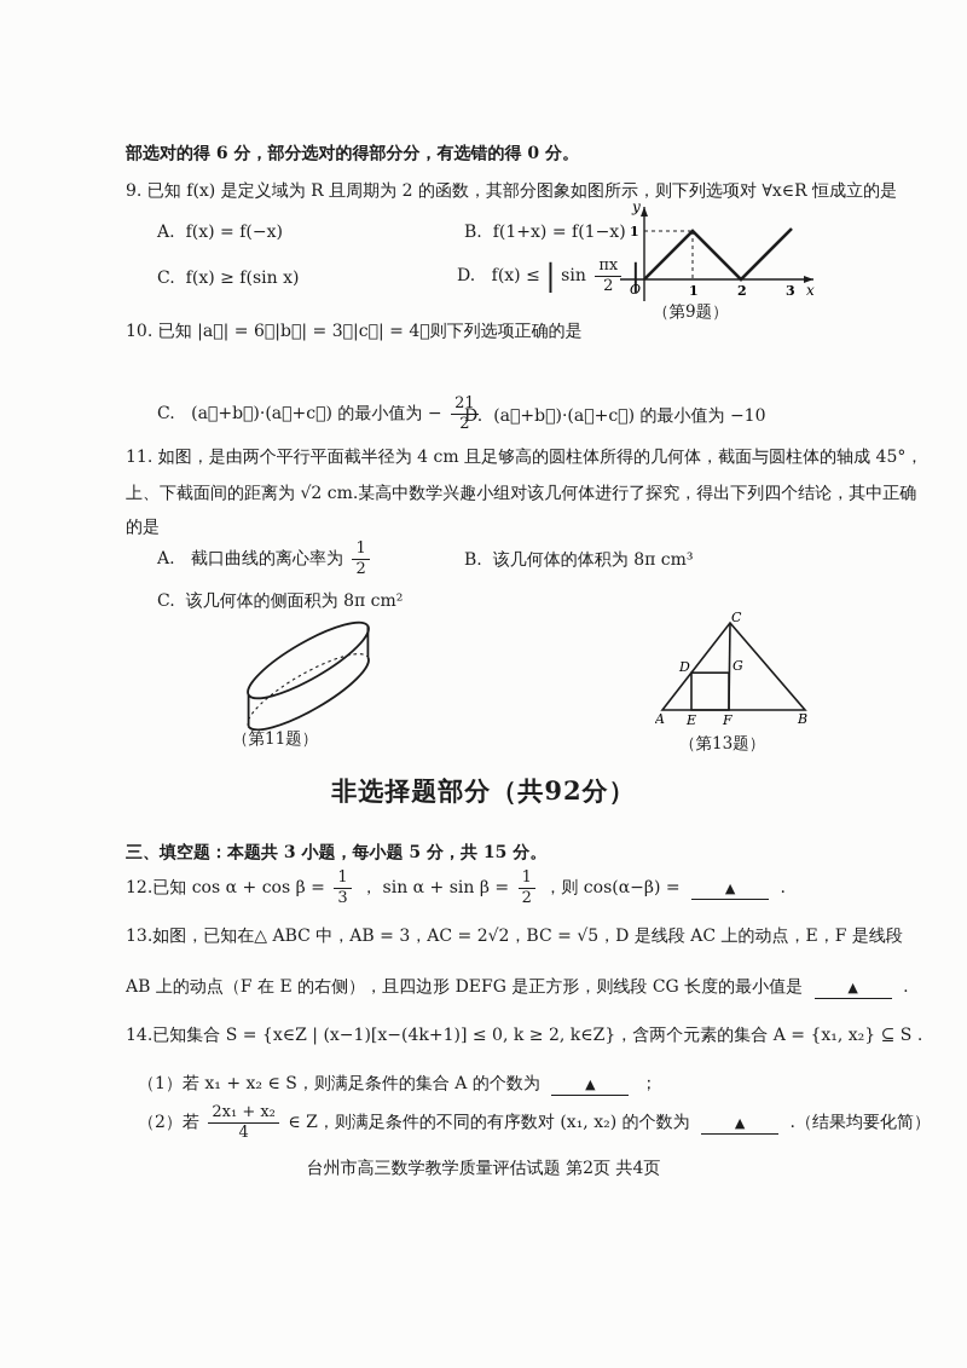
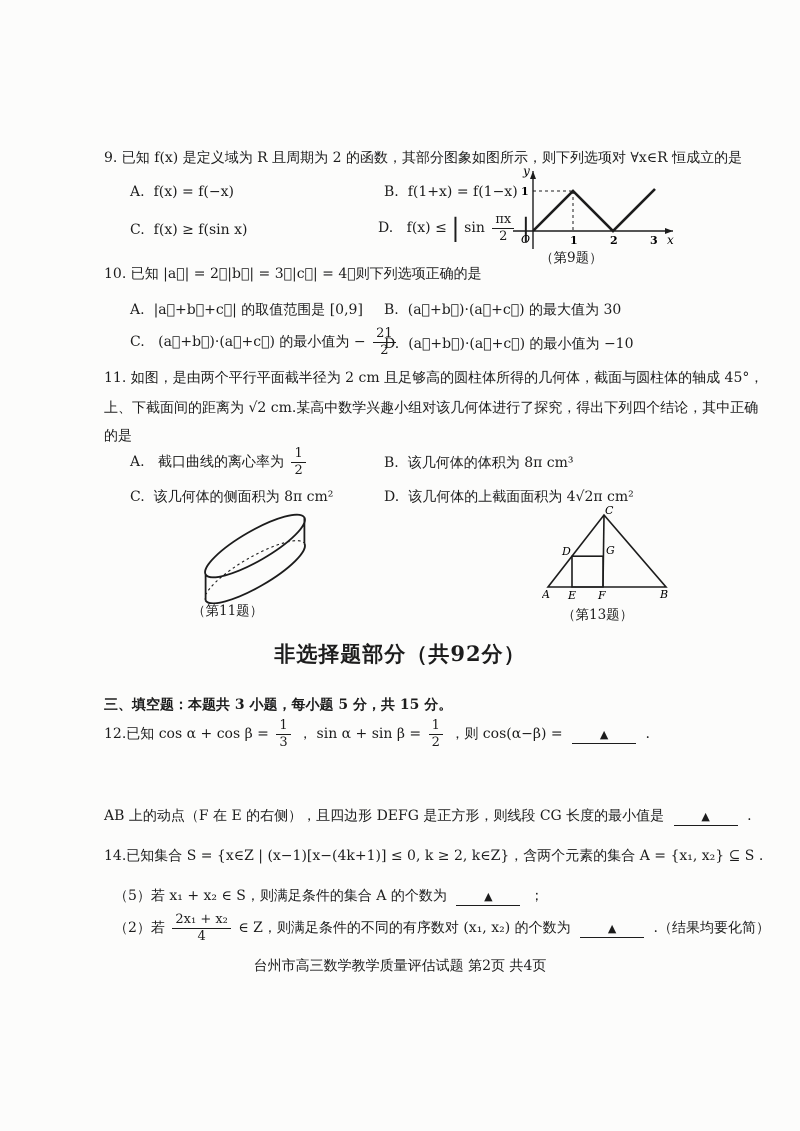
- 部选对的得 6 分，部分选对的得部分分，有选错的得 0 分。
  9. 已知 f(x) 是定义域为 R 且周期为 2 的函数，其部分图象如图所示，则下列选项对 ∀x∈R 恒成立的是
  A. f(x) = f(−x)
  B. f(1+x) = f(1−x)
  C. f(x) ≥ f(sin x)
  D. f(x) ≤ | sin
  πx
  2
  |
  y
  x
  O
  1
  1
  2
  3
  （第9题）
- 10. 已知 |a⃗| = 6，|b⃗| = 3，|c⃗| = 4，则下列选项正确的是
+ 10. 已知 |a⃗| = 2，|b⃗| = 3，|c⃗| = 4，则下列选项正确的是
+ A. |a⃗+b⃗+c⃗| 的取值范围是 [0,9]
+ B. (a⃗+b⃗)·(a⃗+c⃗) 的最大值为 30
  C. (a⃗+b⃗)·(a⃗+c⃗) 的最小值为 −
  21
  2
  D. (a⃗+b⃗)·(a⃗+c⃗) 的最小值为 −10
- 11. 如图，是由两个平行平面截半径为 4 cm 且足够高的圆柱体所得的几何体，截面与圆柱体的轴成 45°，
+ 11. 如图，是由两个平行平面截半径为 2 cm 且足够高的圆柱体所得的几何体，截面与圆柱体的轴成 45°，
  上、下截面间的距离为 √2 cm.某高中数学兴趣小组对该几何体进行了探究，得出下列四个结论，其中正确
  的是
  A. 截口曲线的离心率为
  1
  2
  B. 该几何体的体积为 8π cm³
  C. 该几何体的侧面积为 8π cm²
+ D. 该几何体的上截面面积为 4√2π cm²
  （第11题）
  A
  B
  C
  D
  E
  F
  G
  （第13题）
  非选择题部分（共92分）
  三、填空题：本题共 3 小题，每小题 5 分，共 15 分。
  12.已知 cos α + cos β =
  1
  3
  ， sin α + sin β =
  1
  2
  ，则 cos(α−β) = ▲ .
- 13.如图，已知在△ ABC 中，AB = 3，AC = 2√2，BC = √5，D 是线段 AC 上的动点，E，F 是线段
  AB 上的动点（F 在 E 的右侧），且四边形 DEFG 是正方形，则线段 CG 长度的最小值是 ▲ .
  14.已知集合 S = {x∈Z | (x−1)[x−(4k+1)] ≤ 0, k ≥ 2, k∈Z}，含两个元素的集合 A = {x₁, x₂} ⊆ S .
- （1）若 x₁ + x₂ ∈ S，则满足条件的集合 A 的个数为 ▲ ；
+ （5）若 x₁ + x₂ ∈ S，则满足条件的集合 A 的个数为 ▲ ；
  （2）若
  2x₁ + x₂
  4
  ∈ Z，则满足条件的不同的有序数对 (x₁, x₂) 的个数为 ▲ .（结果均要化简）
  台州市高三数学教学质量评估试题 第2页 共4页
